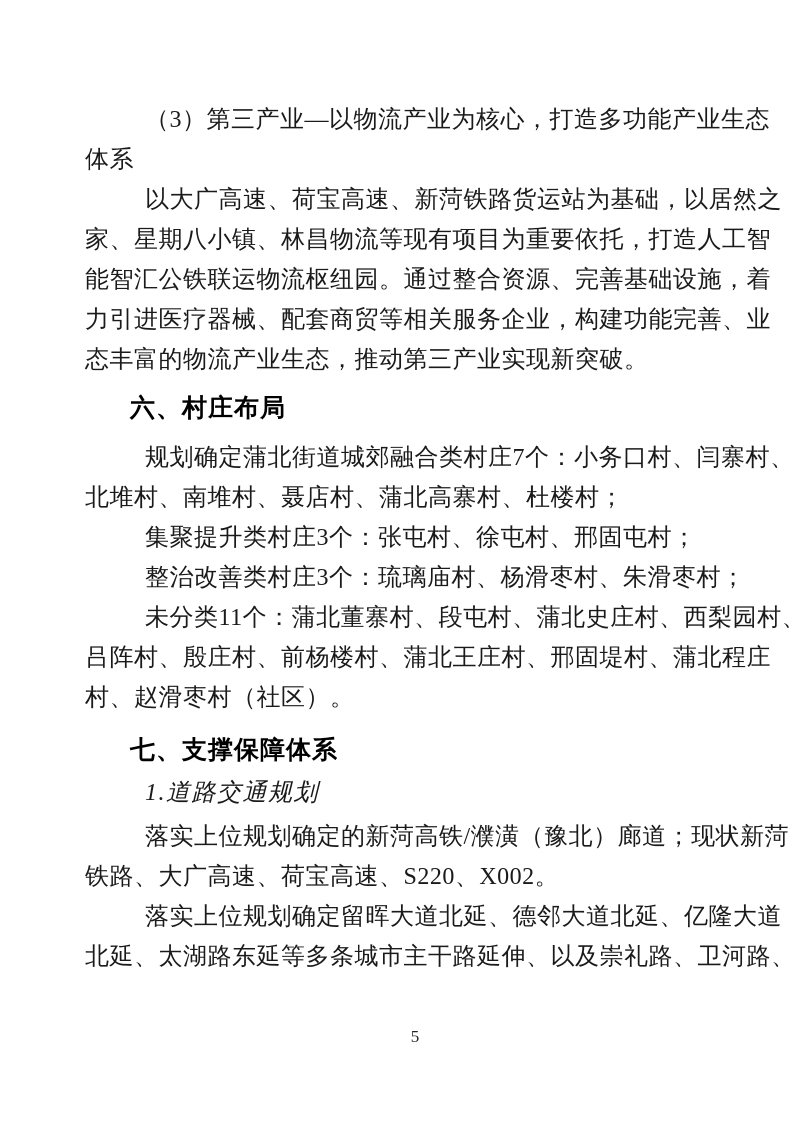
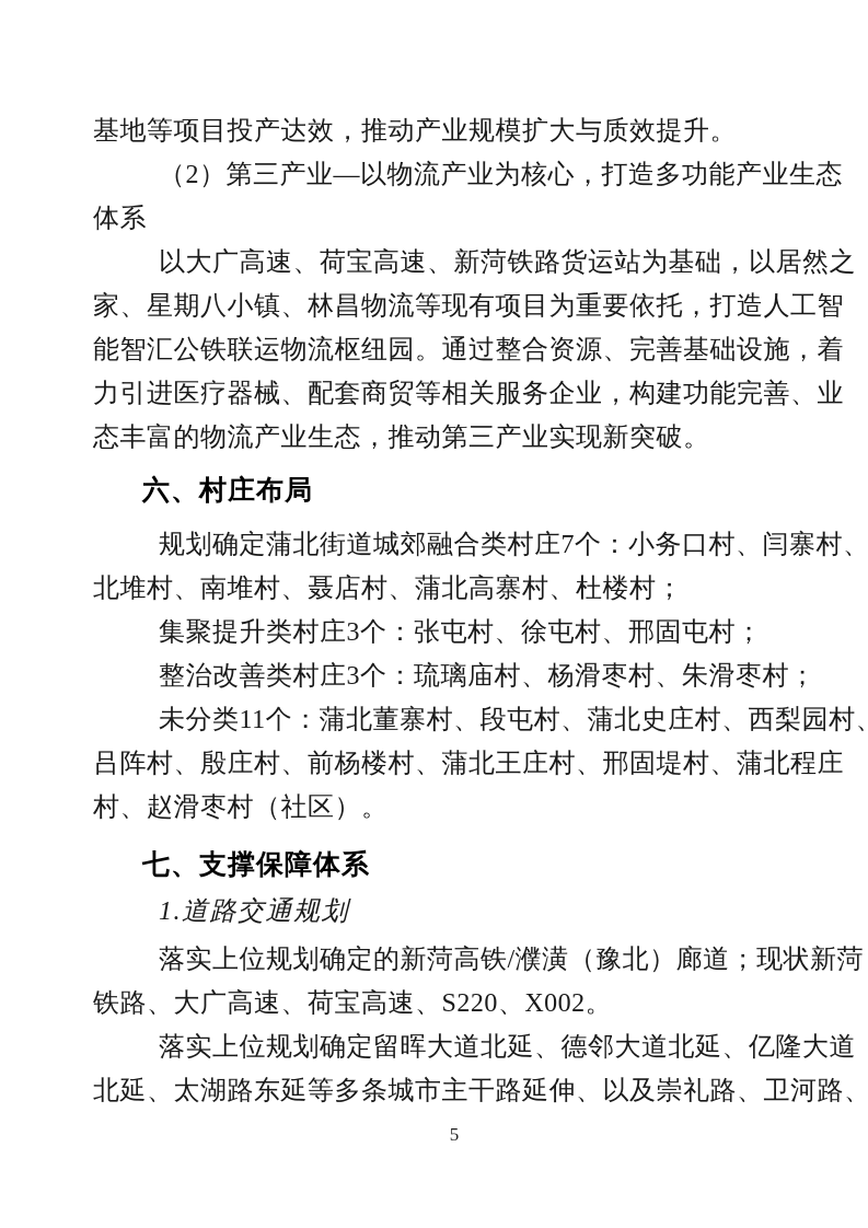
+ 基地等项目投产达效，推动产业规模扩大与质效提升。
- （3）第三产业—以物流产业为核心，打造多功能产业生态
+ （2）第三产业—以物流产业为核心，打造多功能产业生态
  体系
  以大广高速、荷宝高速、新菏铁路货运站为基础，以居然之
  家、星期八小镇、林昌物流等现有项目为重要依托，打造人工智
  能智汇公铁联运物流枢纽园。通过整合资源、完善基础设施，着
  力引进医疗器械、配套商贸等相关服务企业，构建功能完善、业
  态丰富的物流产业生态，推动第三产业实现新突破。
  六、村庄布局
  规划确定蒲北街道城郊融合类村庄7个：小务口村、闫寨村、
  北堆村、南堆村、聂店村、蒲北高寨村、杜楼村；
  集聚提升类村庄3个：张屯村、徐屯村、邢固屯村；
  整治改善类村庄3个：琉璃庙村、杨滑枣村、朱滑枣村；
  未分类11个：蒲北董寨村、段屯村、蒲北史庄村、西梨园村
  吕阵村、殷庄村、前杨楼村、蒲北王庄村、邢固堤村、蒲北程庄
  村、赵滑枣村（社区）。
  七、支撑保障体系
  1.道路交通规划
  落实上位规划确定的新菏高铁/濮潢（豫北）廊道；现状新菏
  铁路、大广高速、荷宝高速、S220、X002。
  落实上位规划确定留晖大道北延、德邻大道北延、亿隆大道
  北延、太湖路东延等多条城市主干路延伸、以及崇礼路、卫河路、
  5
